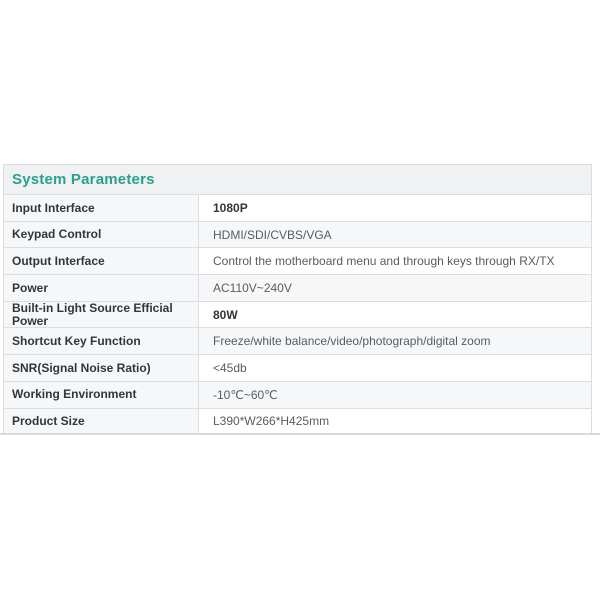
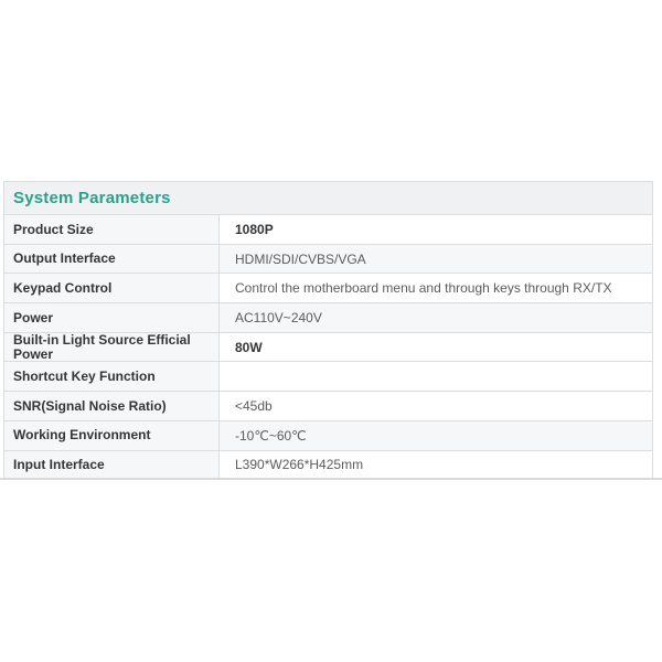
  System Parameters
- Input Interface
+ Product Size
  1080P
- Keypad Control
+ Output Interface
  HDMI/SDI/CVBS/VGA
- Output Interface
+ Keypad Control
  Control the motherboard menu and through keys through RX/TX
  Power
  AC110V~240V
  Built-in Light Source Efficial Power
  80W
  Shortcut Key Function
- Freeze/white balance/video/photograph/digital zoom
  SNR(Signal Noise Ratio)
  <45db
  Working Environment
  -10℃~60℃
- Product Size
+ Input Interface
  L390*W266*H425mm
